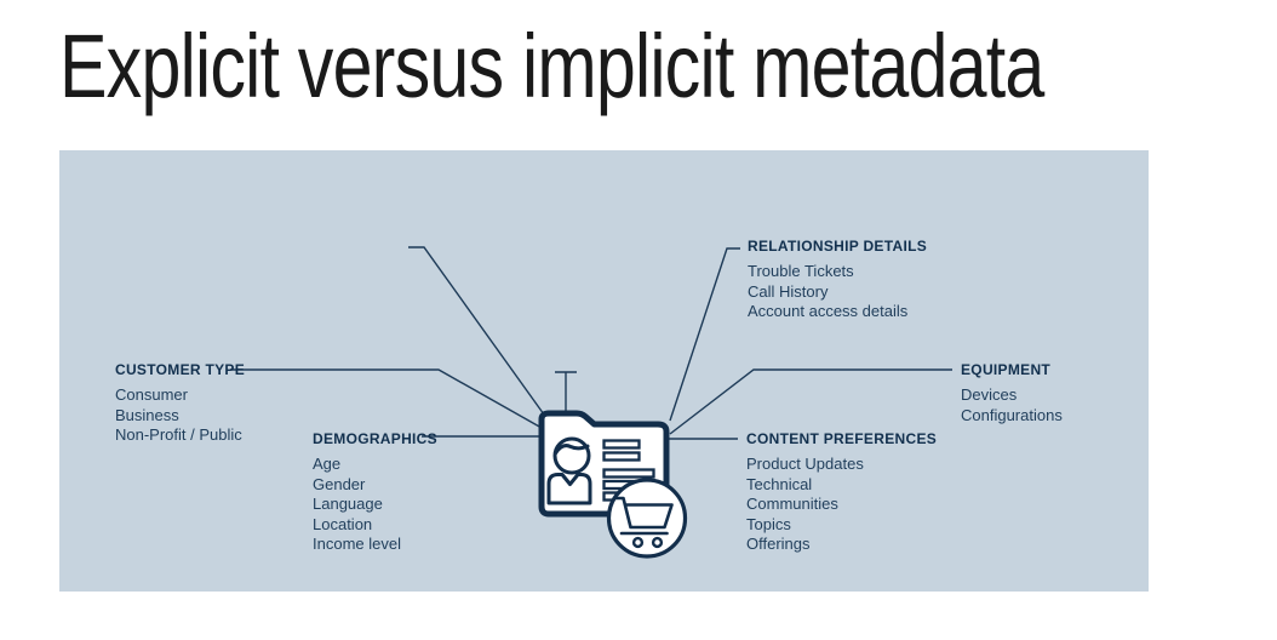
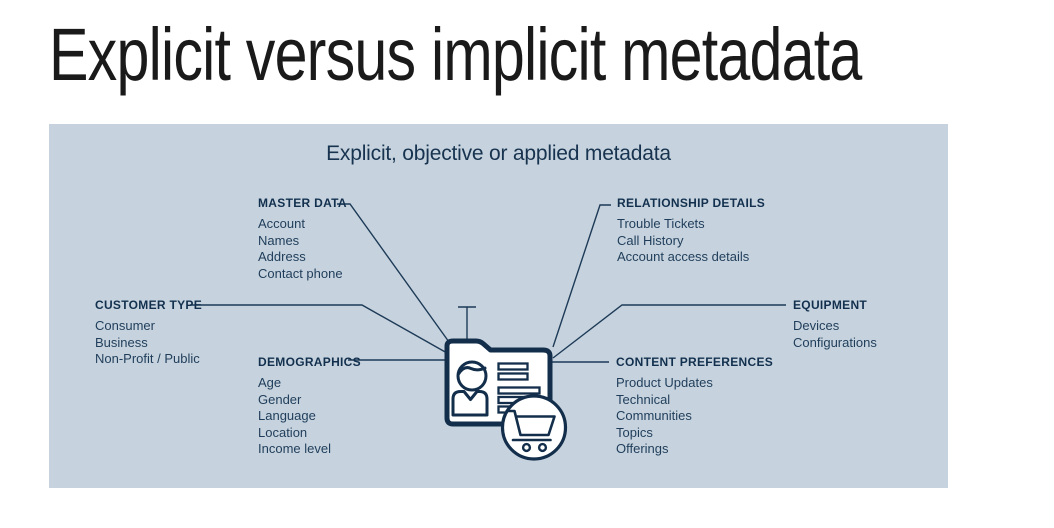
  Explicit versus implicit metadata
+ Explicit, objective or applied metadata
+ MASTER DATA
+ Account
+ Names
+ Address
+ Contact phone
  RELATIONSHIP DETAILS
  Trouble Tickets
  Call History
  Account access details
  CUSTOMER TYPE
  Consumer
  Business
  Non-Profit / Public
  DEMOGRAPHICS
  Age
  Gender
  Language
  Location
  Income level
  EQUIPMENT
  Devices
  Configurations
  CONTENT PREFERENCES
  Product Updates
  Technical
  Communities
  Topics
  Offerings
